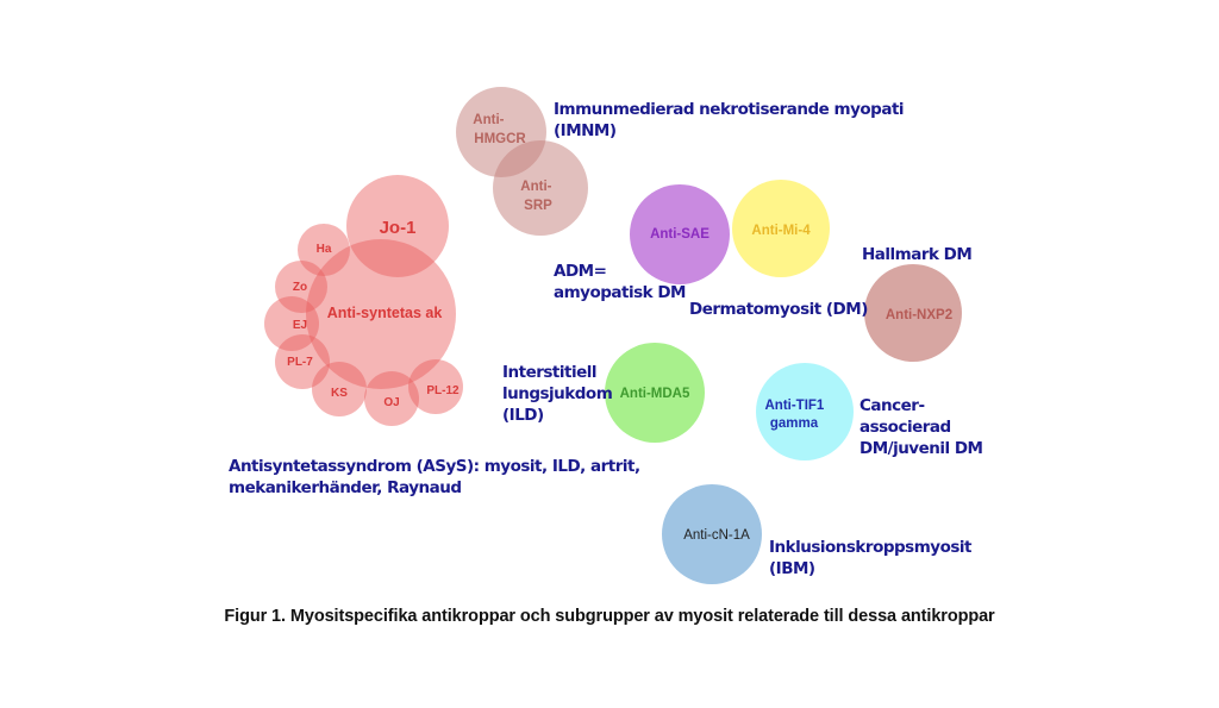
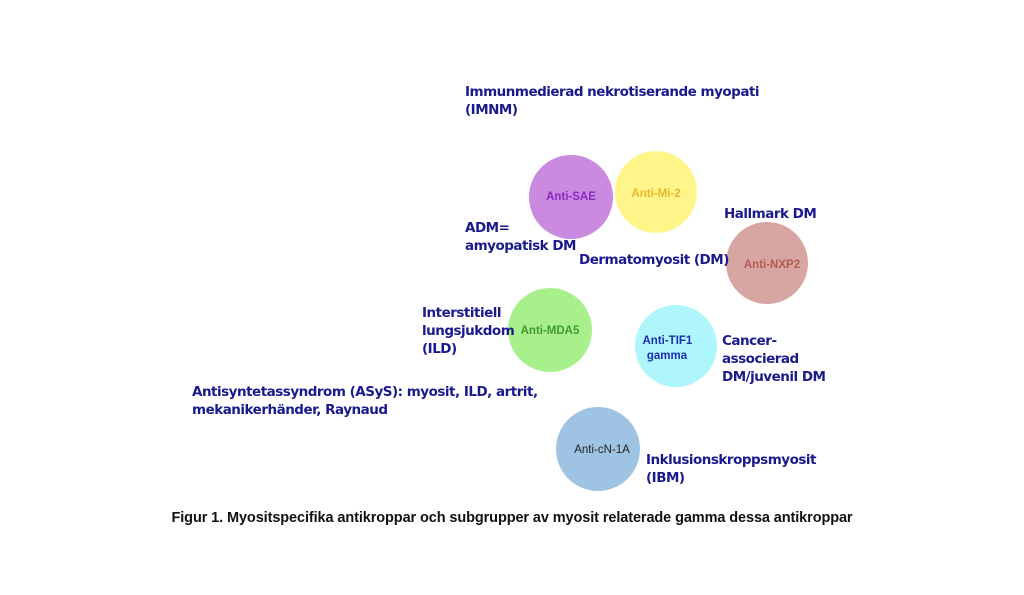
- Jo-1
- Anti-syntetas ak
- Ha
- Zo
- EJ
- PL-7
- KS
- OJ
- PL-12
- Anti- HMGCR
- Anti- SRP
  Anti-SAE
- Anti-Mi-4
+ Anti-Mi-2
  Anti-NXP2
  Anti-MDA5
  Anti-TIF1 gamma
  Anti-cN-1A
  Immunmedierad nekrotiserande myopati
  (IMNM)
  ADM=
  amyopatisk DM
  Dermatomyosit (DM)
  Hallmark DM
  Interstitiell
  lungsjukdom
  (ILD)
  Cancer-
  associerad
  DM/juvenil DM
  Antisyntetassyndrom (ASyS): myosit, ILD, artrit,
  mekanikerhänder, Raynaud
  Inklusionskroppsmyosit
  (IBM)
- Figur 1. Myositspecifika antikroppar och subgrupper av myosit relaterade till dessa antikroppar
+ Figur 1. Myositspecifika antikroppar och subgrupper av myosit relaterade gamma dessa antikroppar
